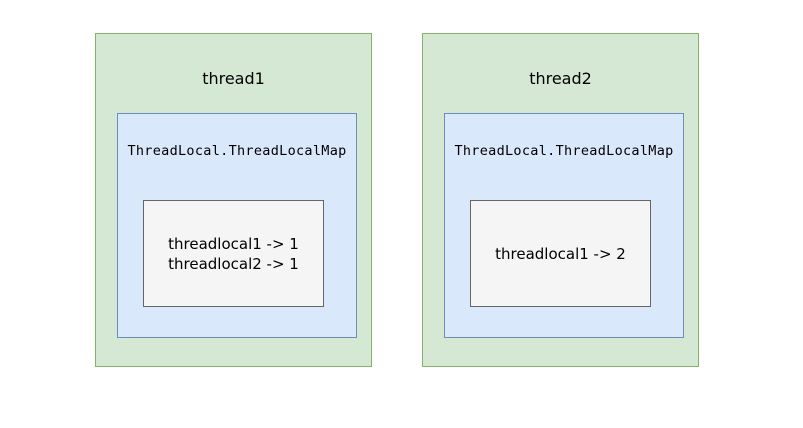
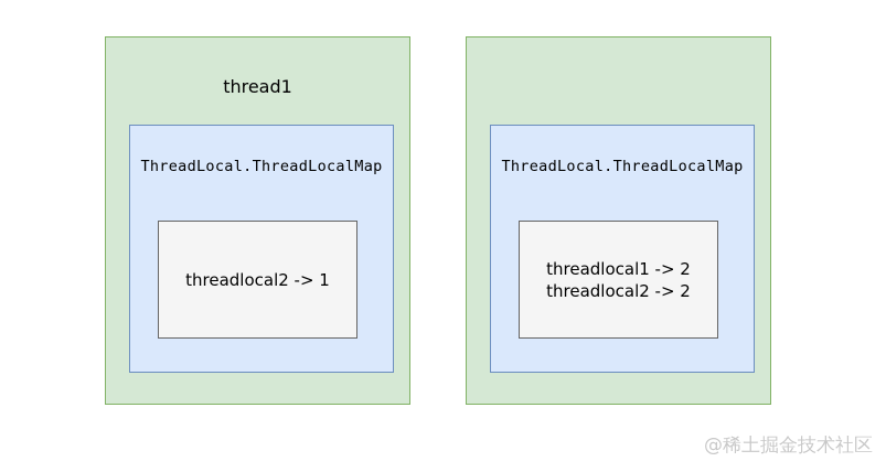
  thread1
  ThreadLocal.ThreadLocalMap
- threadlocal1 -> 1
  threadlocal2 -> 1
- thread2
  ThreadLocal.ThreadLocalMap
  threadlocal1 -> 2
+ threadlocal2 -> 2
+ @稀土掘金技术社区
